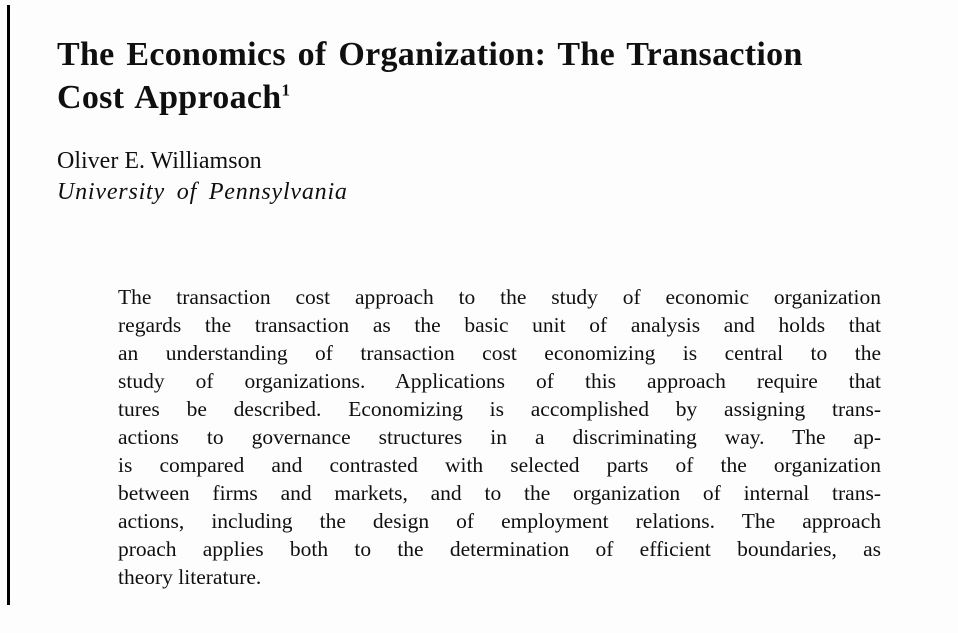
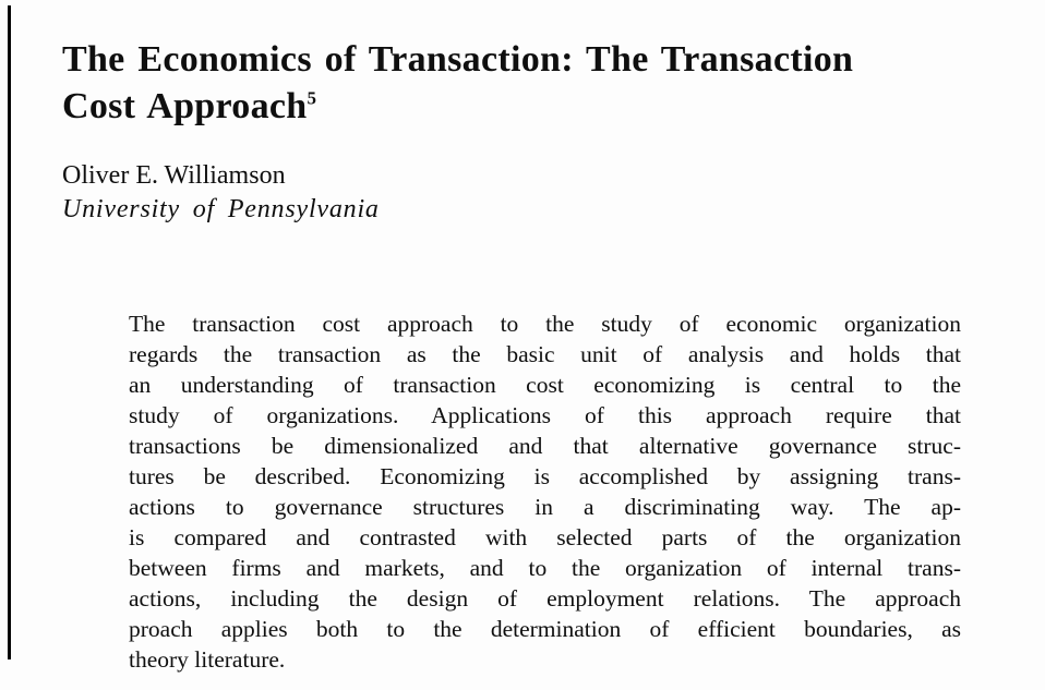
- The Economics of Organization: The Transaction
+ The Economics of Transaction: The Transaction
- Cost Approach1
+ Cost Approach5
  Oliver E. Williamson
  University of Pennsylvania
  The transaction cost approach to the study of economic organization
  regards the transaction as the basic unit of analysis and holds that
  an understanding of transaction cost economizing is central to the
  study of organizations. Applications of this approach require that
+ transactions be dimensionalized and that alternative governance struc-
  tures be described. Economizing is accomplished by assigning trans-
  actions to governance structures in a discriminating way. The ap-
  is compared and contrasted with selected parts of the organization
  between firms and markets, and to the organization of internal trans-
  actions, including the design of employment relations. The approach
  proach applies both to the determination of efficient boundaries, as
  theory literature.
